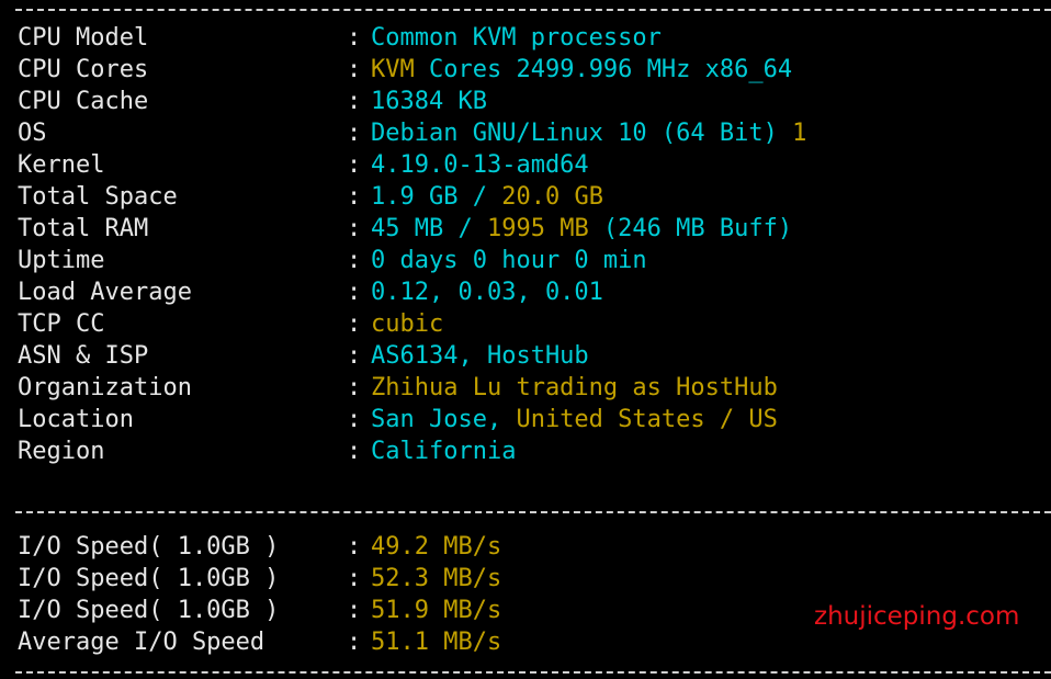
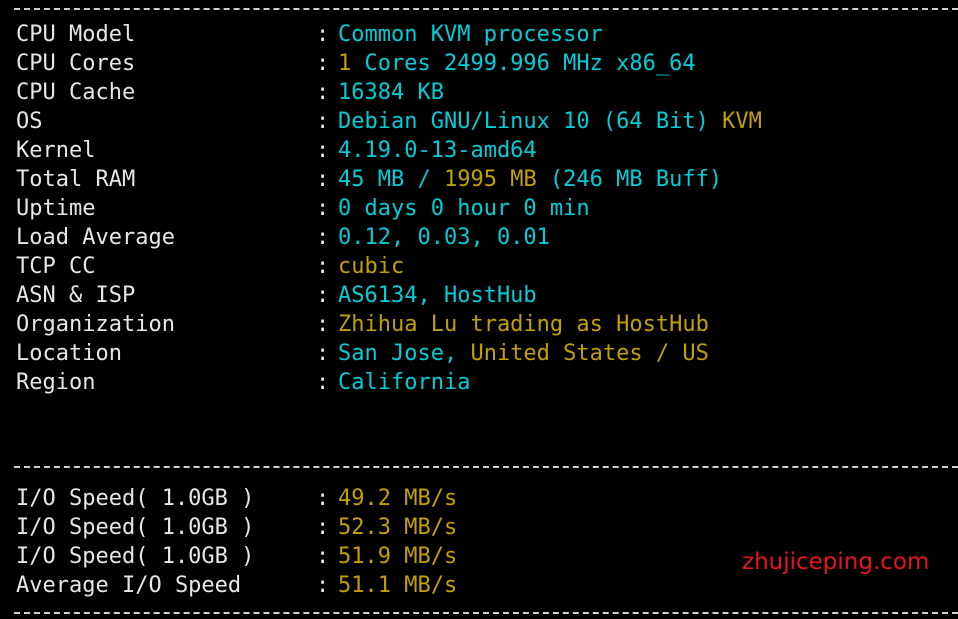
  CPU Model : Common KVM processor
- CPU Cores : KVM Cores 2499.996 MHz x86_64
+ CPU Cores : 1 Cores 2499.996 MHz x86_64
  CPU Cache : 16384 KB
- OS : Debian GNU/Linux 10 (64 Bit) 1
+ OS : Debian GNU/Linux 10 (64 Bit) KVM
  Kernel : 4.19.0-13-amd64
- Total Space : 1.9 GB / 20.0 GB
  Total RAM : 45 MB / 1995 MB (246 MB Buff)
  Uptime : 0 days 0 hour 0 min
  Load Average : 0.12, 0.03, 0.01
  TCP CC : cubic
  ASN & ISP : AS6134, HostHub
  Organization : Zhihua Lu trading as HostHub
  Location : San Jose, United States / US
  Region : California
  I/O Speed( 1.0GB ) : 49.2 MB/s
  I/O Speed( 1.0GB ) : 52.3 MB/s
  I/O Speed( 1.0GB ) : 51.9 MB/s
  Average I/O Speed : 51.1 MB/s
  zhujiceping.com
